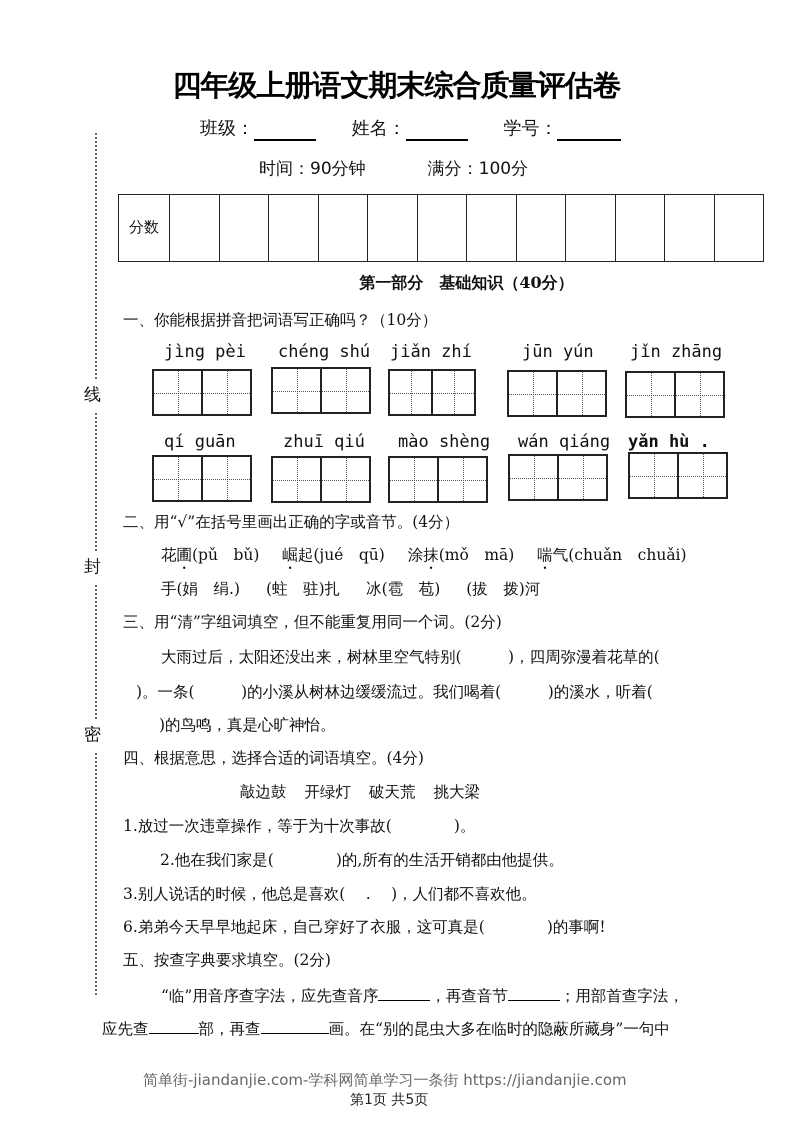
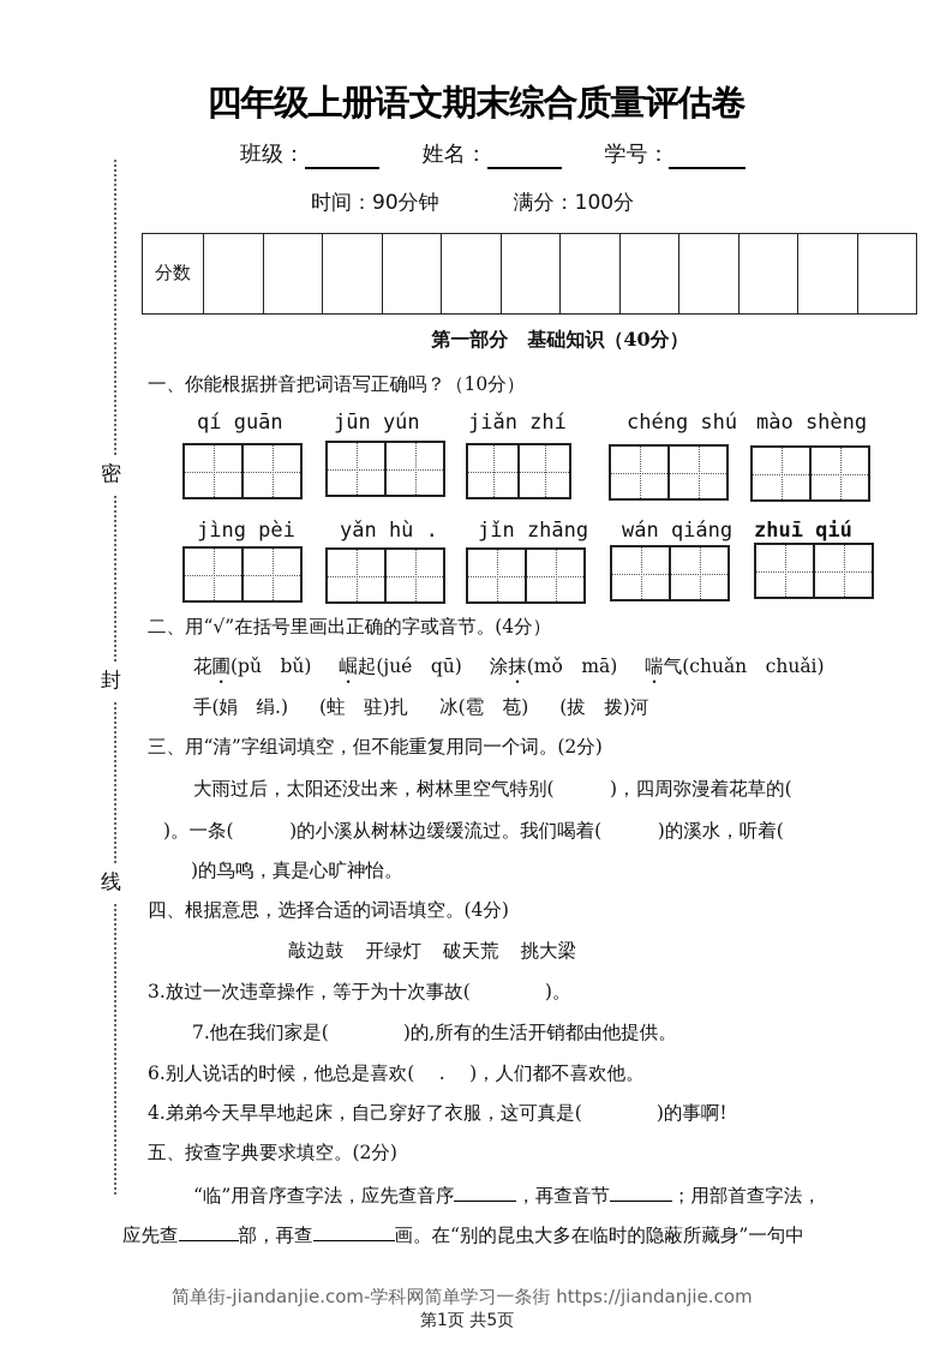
  四年级上册语文期末综合质量评估卷
  班级： 姓名： 学号：
  时间：90分钟 满分：100分
  分数
- 线
+ 密
  封
- 密
+ 线
  第一部分 基础知识（40分）
  一、你能根据拼音把词语写正确吗？（10分）
- jìng pèi
+ qí guān
- chéng shú
+ jūn yún
  jiǎn zhí
- jūn yún
+ chéng shú
- jǐn zhāng
+ mào shèng
- qí guān
+ jìng pèi
- zhuī qiú
+ yǎn hù .
- mào shèng
+ jǐn zhāng
  wán qiáng
- yǎn hù .
+ zhuī qiú
  二、用“√”在括号里画出正确的字或音节。(4分）
  花圃(pǔ bǔ) 崛起(jué qū) 涂抹(mǒ mā) 喘气(chuǎn chuǎi)
  手(娟 绢.) (蛀 驻)扎 冰(雹 苞) (拔 拨)河
  三、用“清”字组词填空，但不能重复用同一个词。(2分)
  大雨过后，太阳还没出来，树林里空气特别( )，四周弥漫着花草的(
  )。一条( )的小溪从树林边缓缓流过。我们喝着( )的溪水，听着(
  )的鸟鸣，真是心旷神怡。
  四、根据意思，选择合适的词语填空。(4分)
  敲边鼓 开绿灯 破天荒 挑大梁
- 1.放过一次违章操作，等于为十次事故( )。
+ 3.放过一次违章操作，等于为十次事故( )。
- 2.他在我们家是( )的,所有的生活开销都由他提供。
+ 7.他在我们家是( )的,所有的生活开销都由他提供。
- 3.别人说话的时候，他总是喜欢( . )，人们都不喜欢他。
+ 6.别人说话的时候，他总是喜欢( . )，人们都不喜欢他。
- 6.弟弟今天早早地起床，自己穿好了衣服，这可真是( )的事啊!
+ 4.弟弟今天早早地起床，自己穿好了衣服，这可真是( )的事啊!
  五、按查字典要求填空。(2分)
  “临”用音序查字法，应先查音序 ，再查音节 ；用部首查字法，
  应先查 部，再查 画。在“别的昆虫大多在临时的隐蔽所藏身”一句中
  简单街-jiandanjie.com-学科网简单学习一条街 https://jiandanjie.com
  第1页 共5页
